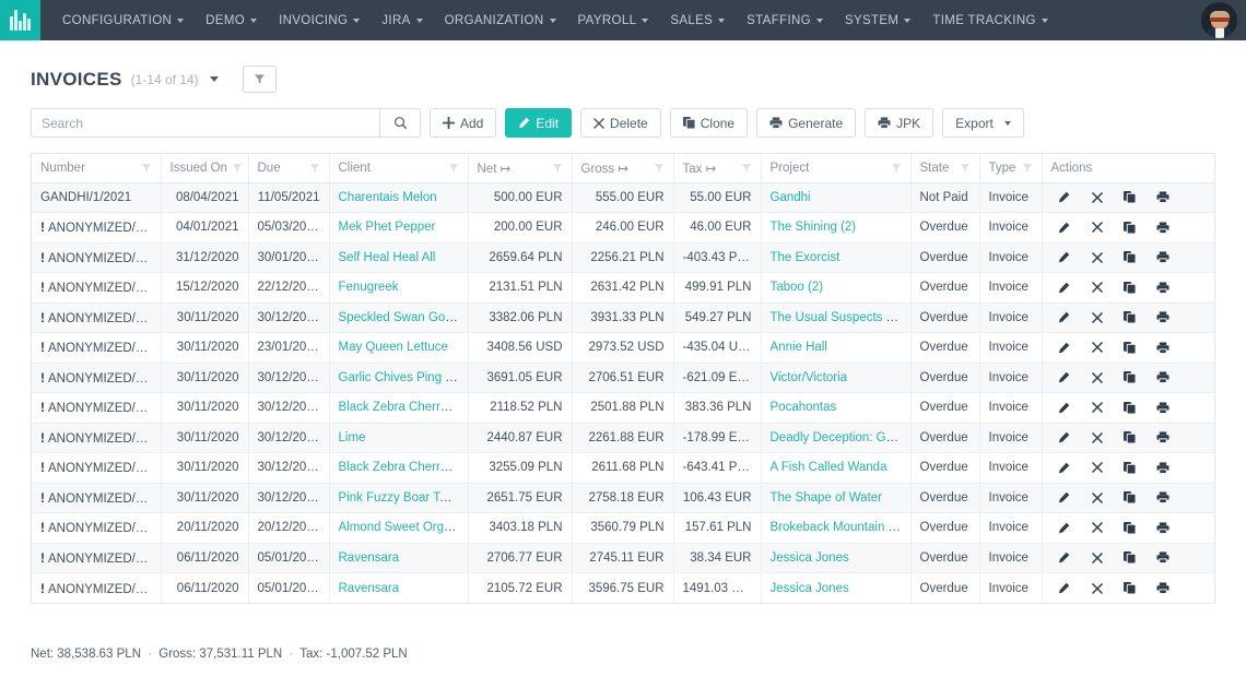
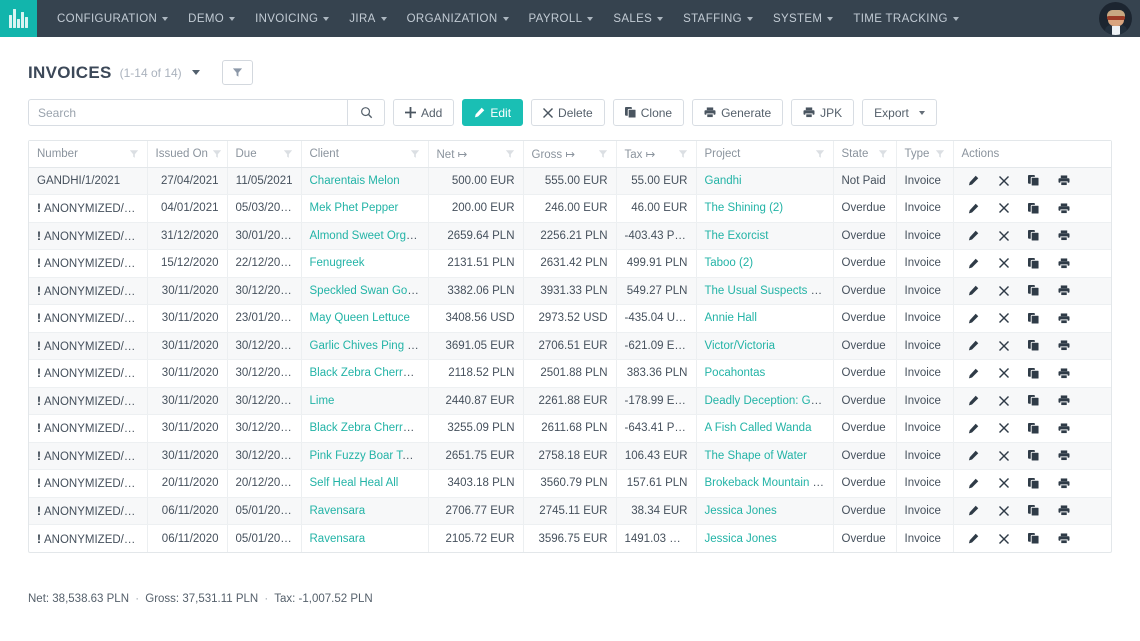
  CONFIGURATION
  DEMO
  INVOICING
  JIRA
  ORGANIZATION
  PAYROLL
  SALES
  STAFFING
  SYSTEM
  TIME TRACKING
  INVOICES
  (1-14 of 14)
  Search
  Add
  Edit
  Delete
  Clone
  Generate
  JPK
  Export
  Number	Issued On	Due	Client	Net ↦	Gross ↦	Tax ↦	Project	State	Type	Actions
- GANDHI/1/2021	08/04/2021	11/05/2021	Charentais Melon	500.00 EUR	555.00 EUR	55.00 EUR	Gandhi	Not Paid	Invoice
+ GANDHI/1/2021	27/04/2021	11/05/2021	Charentais Melon	500.00 EUR	555.00 EUR	55.00 EUR	Gandhi	Not Paid	Invoice
  ! ANONYMIZED/10/2	04/01/2021	05/03/2021	Mek Phet Pepper	200.00 EUR	246.00 EUR	46.00 EUR	The Shining (2)	Overdue	Invoice
- ! ANONYMIZED/11/2	31/12/2020	30/01/2021	Self Heal Heal All	2659.64 PLN	2256.21 PLN	-403.43 PLN	The Exorcist	Overdue	Invoice
+ ! ANONYMIZED/11/2	31/12/2020	30/01/2021	Almond Sweet Organic	2659.64 PLN	2256.21 PLN	-403.43 PLN	The Exorcist	Overdue	Invoice
  ! ANONYMIZED/12/2	15/12/2020	22/12/2020	Fenugreek	2131.51 PLN	2631.42 PLN	499.91 PLN	Taboo (2)	Overdue	Invoice
  ! ANONYMIZED/3/20	30/11/2020	30/12/2020	Speckled Swan Gourd	3382.06 PLN	3931.33 PLN	549.27 PLN	The Usual Suspects (2)	Overdue	Invoice
  ! ANONYMIZED/4/20	30/11/2020	23/01/2021	May Queen Lettuce	3408.56 USD	2973.52 USD	-435.04 USD	Annie Hall	Overdue	Invoice
  ! ANONYMIZED/5/20	30/11/2020	30/12/2020	Garlic Chives Ping Gia	3691.05 EUR	2706.51 EUR	-621.09 EUR	Victor/Victoria	Overdue	Invoice
  ! ANONYMIZED/0/20	30/11/2020	30/12/2020	Black Zebra Cherry To	2118.52 PLN	2501.88 PLN	383.36 PLN	Pocahontas	Overdue	Invoice
  ! ANONYMIZED/1/20	30/11/2020	30/12/2020	Lime	2440.87 EUR	2261.88 EUR	-178.99 EUR	Deadly Deception: Gener	Overdue	Invoice
  ! ANONYMIZED/8/20	30/11/2020	30/12/2020	Black Zebra Cherry To	3255.09 PLN	2611.68 PLN	-643.41 PLN	A Fish Called Wanda	Overdue	Invoice
  ! ANONYMIZED/9/20	30/11/2020	30/12/2020	Pink Fuzzy Boar Tomat	2651.75 EUR	2758.18 EUR	106.43 EUR	The Shape of Water	Overdue	Invoice
- ! ANONYMIZED/2/20	20/11/2020	20/12/2020	Almond Sweet Organic	3403.18 PLN	3560.79 PLN	157.61 PLN	Brokeback Mountain (2)	Overdue	Invoice
+ ! ANONYMIZED/2/20	20/11/2020	20/12/2020	Self Heal Heal All	3403.18 PLN	3560.79 PLN	157.61 PLN	Brokeback Mountain (2)	Overdue	Invoice
  ! ANONYMIZED/6/20	06/11/2020	05/01/2021	Ravensara	2706.77 EUR	2745.11 EUR	38.34 EUR	Jessica Jones	Overdue	Invoice
  ! ANONYMIZED/7/20	06/11/2020	05/01/2021	Ravensara	2105.72 EUR	3596.75 EUR	1491.03 EUR	Jessica Jones	Overdue	Invoice
  Net: 38,538.63 PLN · Gross: 37,531.11 PLN · Tax: -1,007.52 PLN
